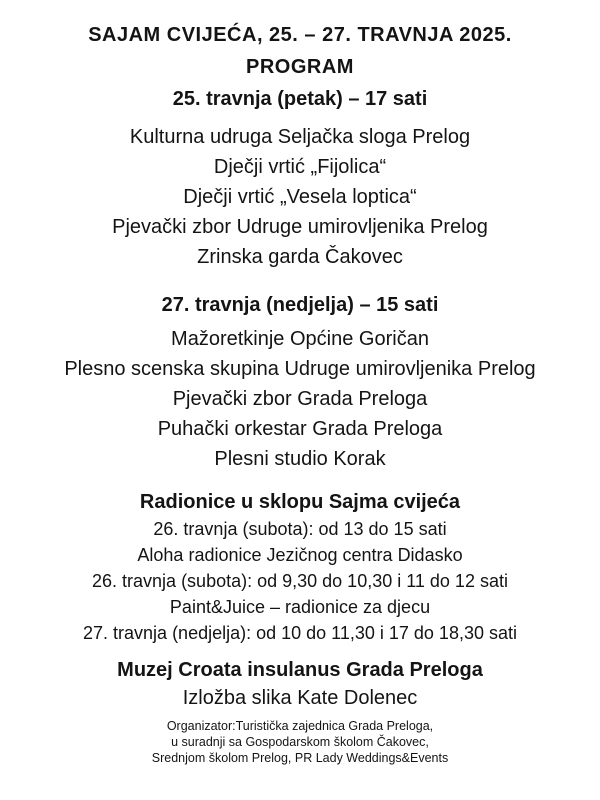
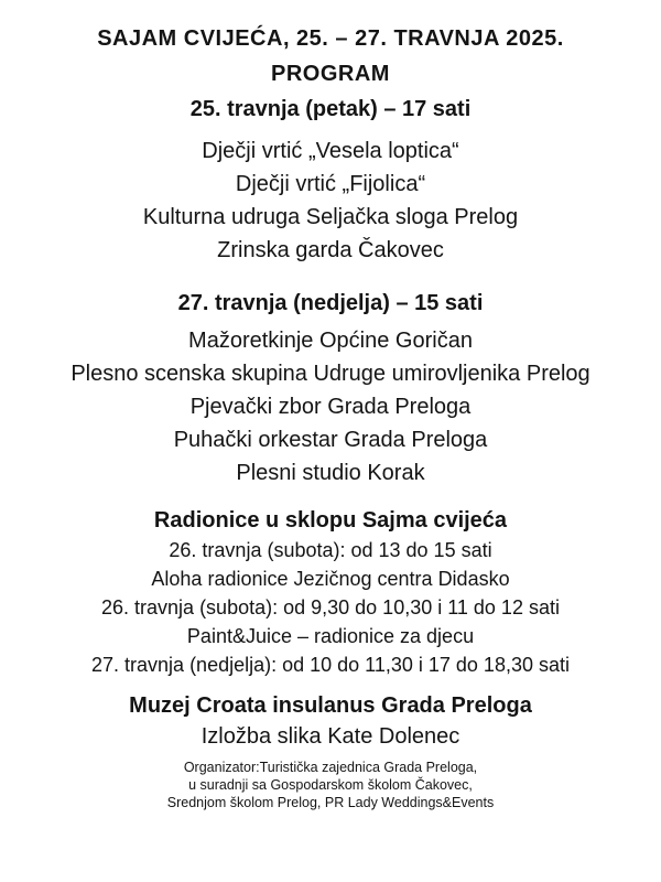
  SAJAM CVIJEĆA, 25. – 27. TRAVNJA 2025.
  PROGRAM
  25. travnja (petak) – 17 sati
- Kulturna udruga Seljačka sloga Prelog
+ Dječji vrtić „Vesela loptica“
  Dječji vrtić „Fijolica“
- Dječji vrtić „Vesela loptica“
+ Kulturna udruga Seljačka sloga Prelog
- Pjevački zbor Udruge umirovljenika Prelog
  Zrinska garda Čakovec
  27. travnja (nedjelja) – 15 sati
  Mažoretkinje Općine Goričan
  Plesno scenska skupina Udruge umirovljenika Prelog
  Pjevački zbor Grada Preloga
  Puhački orkestar Grada Preloga
  Plesni studio Korak
  Radionice u sklopu Sajma cvijeća
  26. travnja (subota): od 13 do 15 sati
  Aloha radionice Jezičnog centra Didasko
  26. travnja (subota): od 9,30 do 10,30 i 11 do 12 sati
  Paint&Juice – radionice za djecu
  27. travnja (nedjelja): od 10 do 11,30 i 17 do 18,30 sati
  Muzej Croata insulanus Grada Preloga
  Izložba slika Kate Dolenec
  Organizator:Turistička zajednica Grada Preloga,
  u suradnji sa Gospodarskom školom Čakovec,
  Srednjom školom Prelog, PR Lady Weddings&Events
